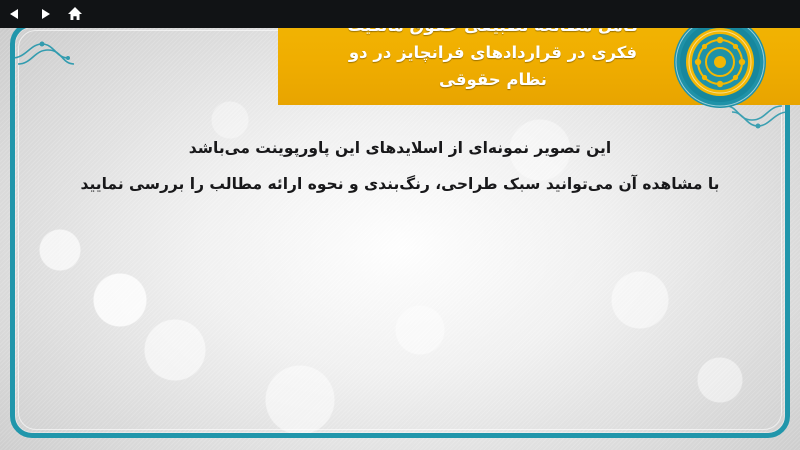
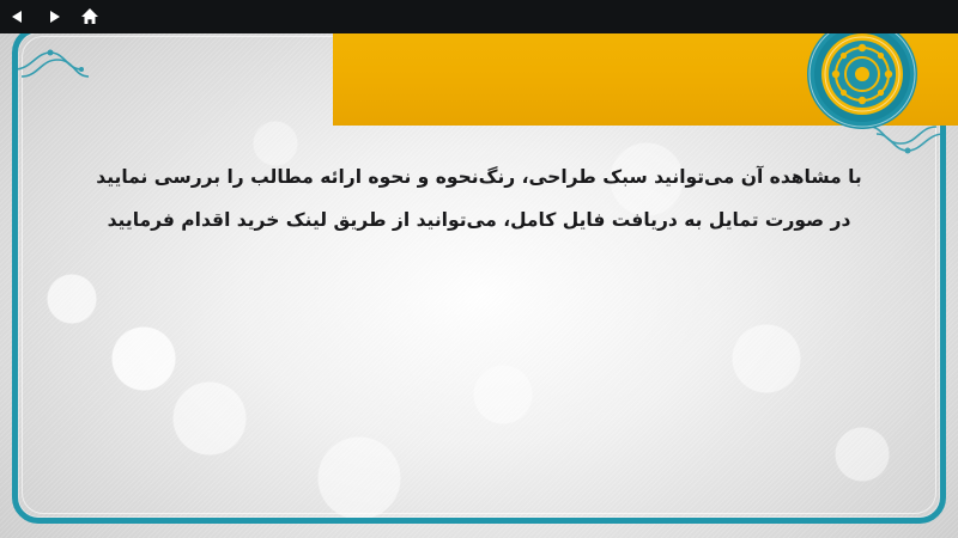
- فکری در قراردادهای فرانچایز در دو
- نظام حقوقی
- این تصویر نمونه‌ای از اسلایدهای این پاورپوینت می‌باشد
- با مشاهده آن می‌توانید سبک طراحی، رنگ‌بندی و نحوه ارائه مطالب را بررسی نمایید
+ با مشاهده آن می‌توانید سبک طراحی، رنگ‌نحوه و نحوه ارائه مطالب را بررسی نمایید
+ در صورت تمایل به دریافت فایل کامل، می‌توانید از طریق لینک خرید اقدام فرمایید
